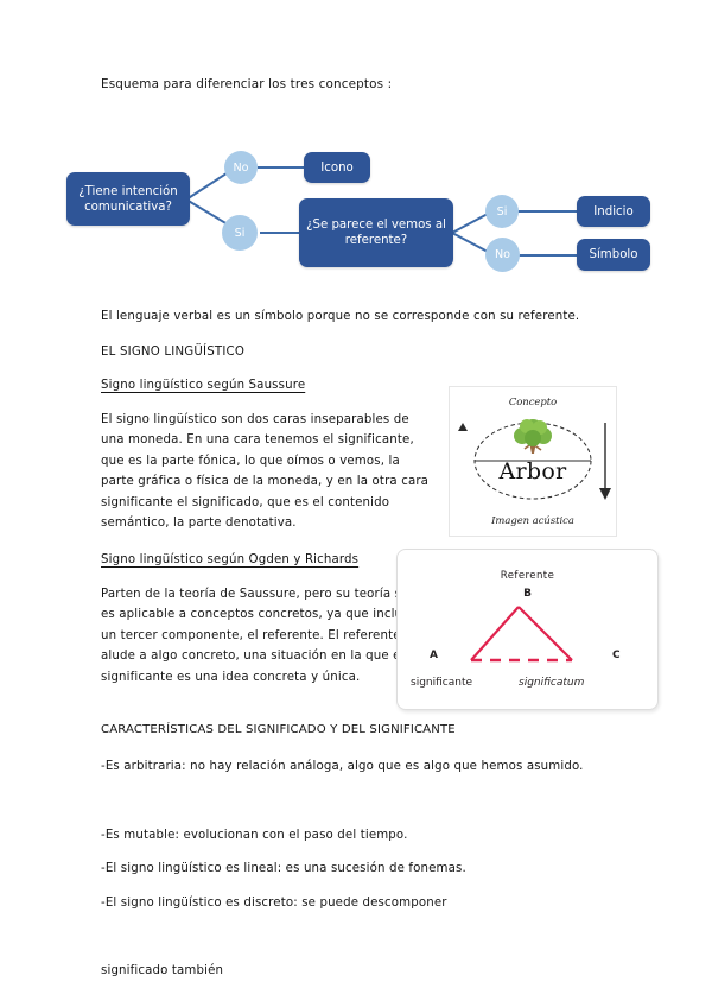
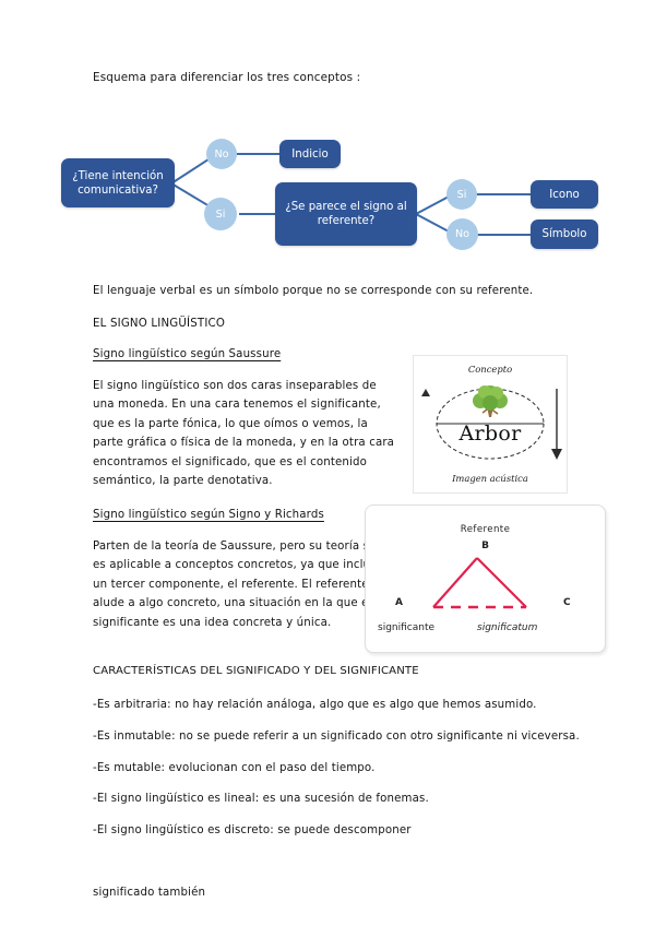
  Esquema para diferenciar los tres conceptos :
  ¿Tiene intención comunicativa?
- Icono
+ Indicio
- ¿Se parece el vemos al referente?
+ ¿Se parece el signo al referente?
- Indicio
+ Icono
  Símbolo
  No
  Si
  Si
  No
  El lenguaje verbal es un símbolo porque no se corresponde con su referente.
  EL SIGNO LINGÜÍSTICO
  Signo lingüístico según Saussure
- El signo lingüístico son dos caras inseparables de una moneda. En una cara tenemos el significante, que es la parte fónica, lo que oímos o vemos, la parte gráfica o física de la moneda, y en la otra cara significante el significado, que es el contenido semántico, la parte denotativa.
+ El signo lingüístico son dos caras inseparables de una moneda. En una cara tenemos el significante, que es la parte fónica, lo que oímos o vemos, la parte gráfica o física de la moneda, y en la otra cara encontramos el significado, que es el contenido semántico, la parte denotativa.
- Signo lingüístico según Ogden y Richards
+ Signo lingüístico según Signo y Richards
  Parten de la teoría de Saussure, pero su teoría es aplicable a conceptos concretos, ya que incl un tercer componente, el referente. El referent alude a algo concreto, una situación en la que significante es una idea concreta y única.
  CARACTERÍSTICAS DEL SIGNIFICADO Y DEL SIGNIFICANTE
  -Es arbitraria: no hay relación análoga, algo que es algo que hemos asumido.
+ -Es inmutable: no se puede referir a un significado con otro significante ni viceversa.
  -Es mutable: evolucionan con el paso del tiempo.
  -El signo lingüístico es lineal: es una sucesión de fonemas.
  -El signo lingüístico es discreto: se puede descomponer
  significado también
  Concepto
  Imagen acústica
  Arbor
  Referente
  B
  A
  C
  significante
  significatum
